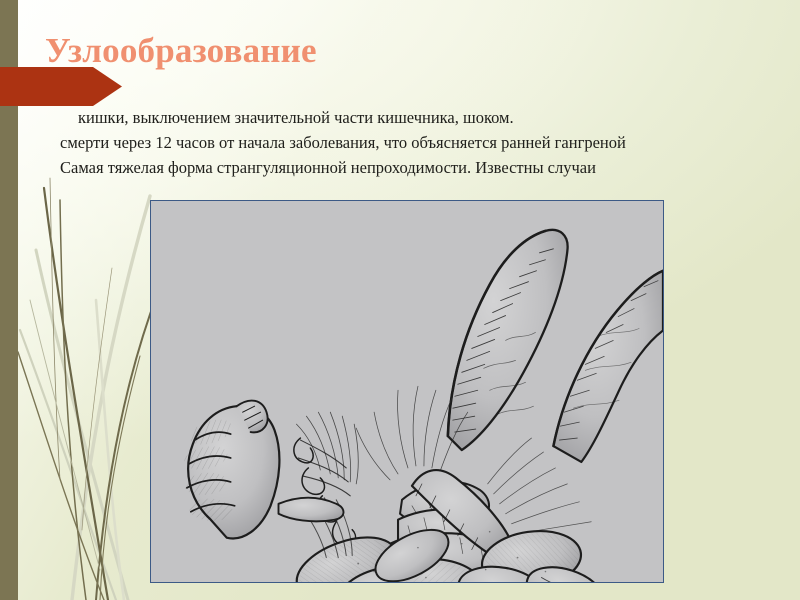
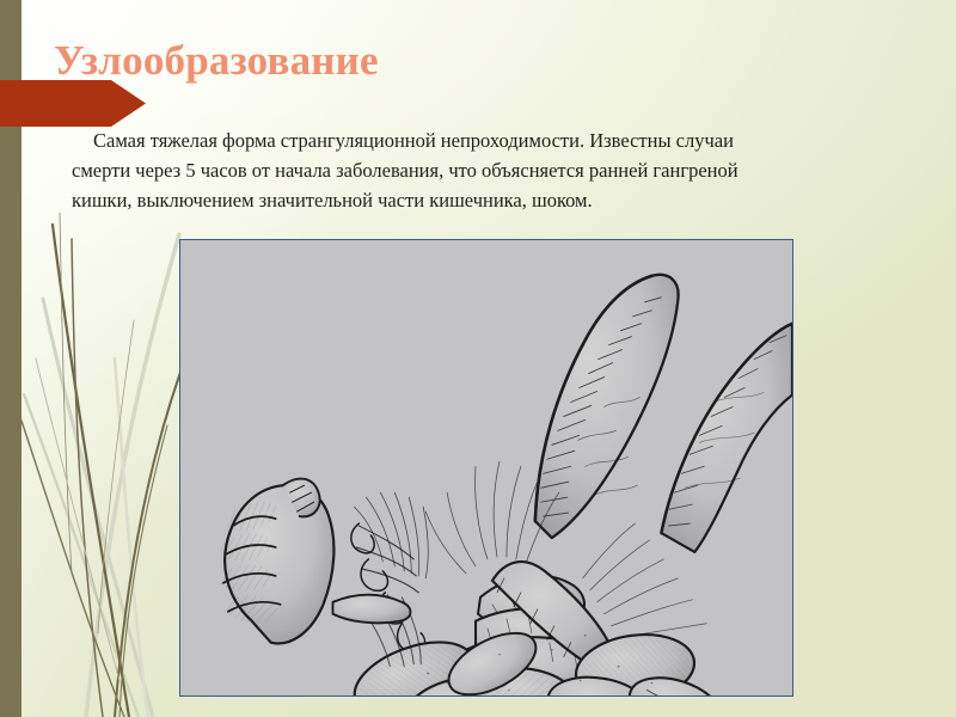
  Узлообразование
- кишки, выключением значительной части кишечника, шоком.
+ Самая тяжелая форма странгуляционной непроходимости. Известны случаи
- смерти через 12 часов от начала заболевания, что объясняется ранней гангреной
+ смерти через 5 часов от начала заболевания, что объясняется ранней гангреной
- Самая тяжелая форма странгуляционной непроходимости. Известны случаи
+ кишки, выключением значительной части кишечника, шоком.
